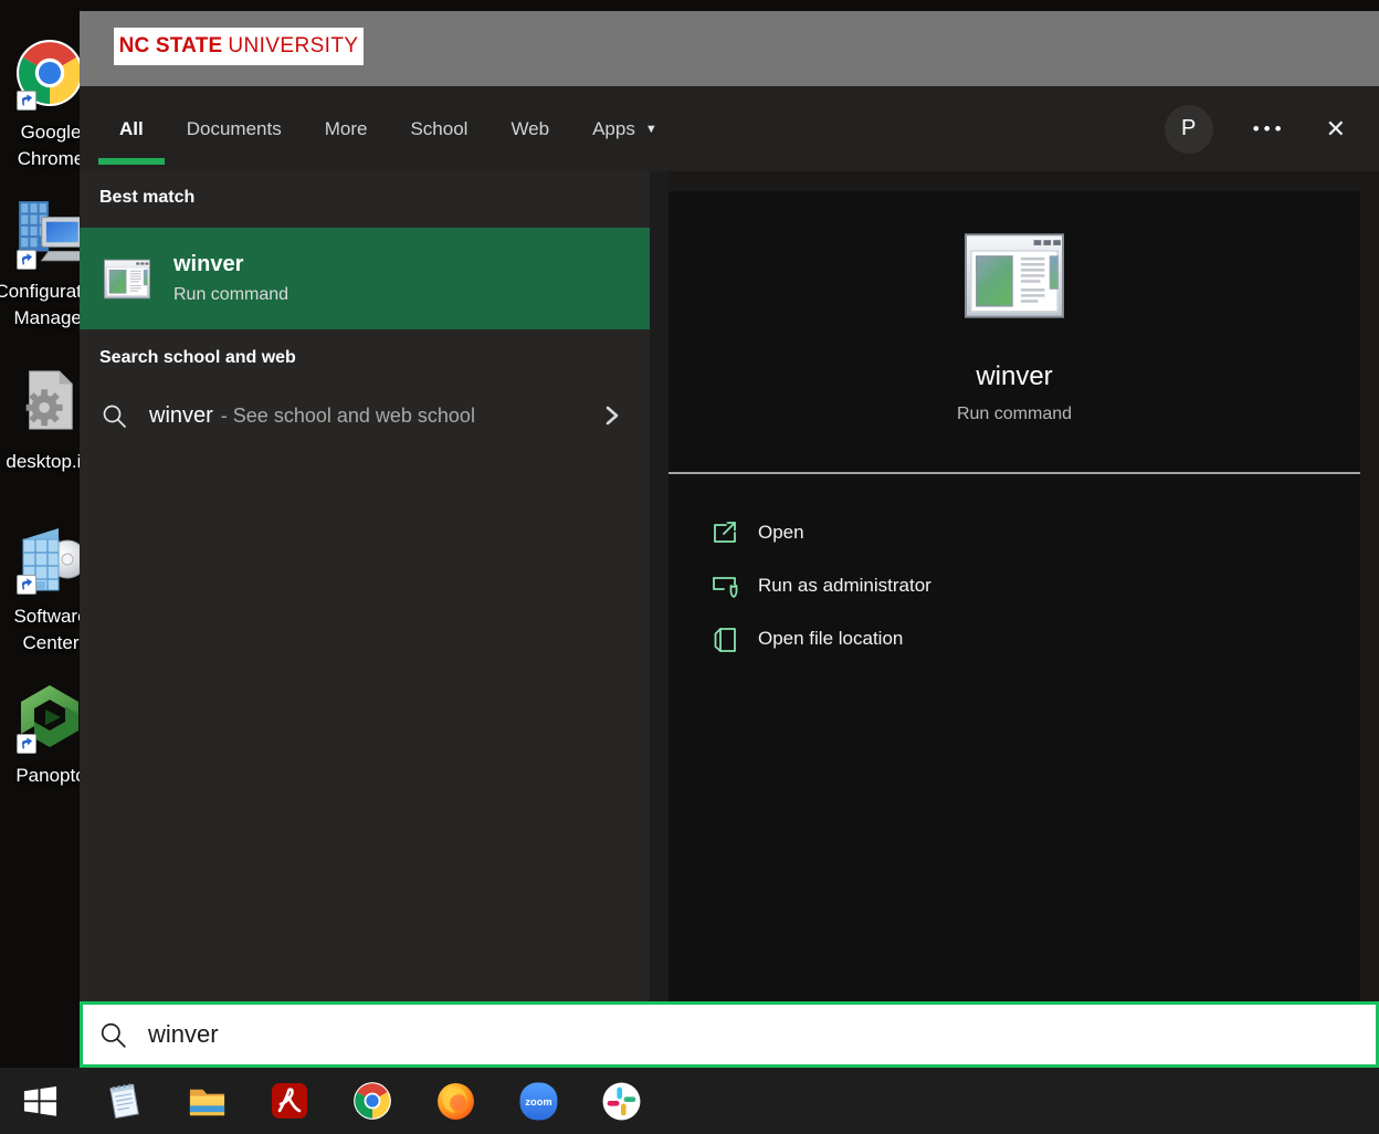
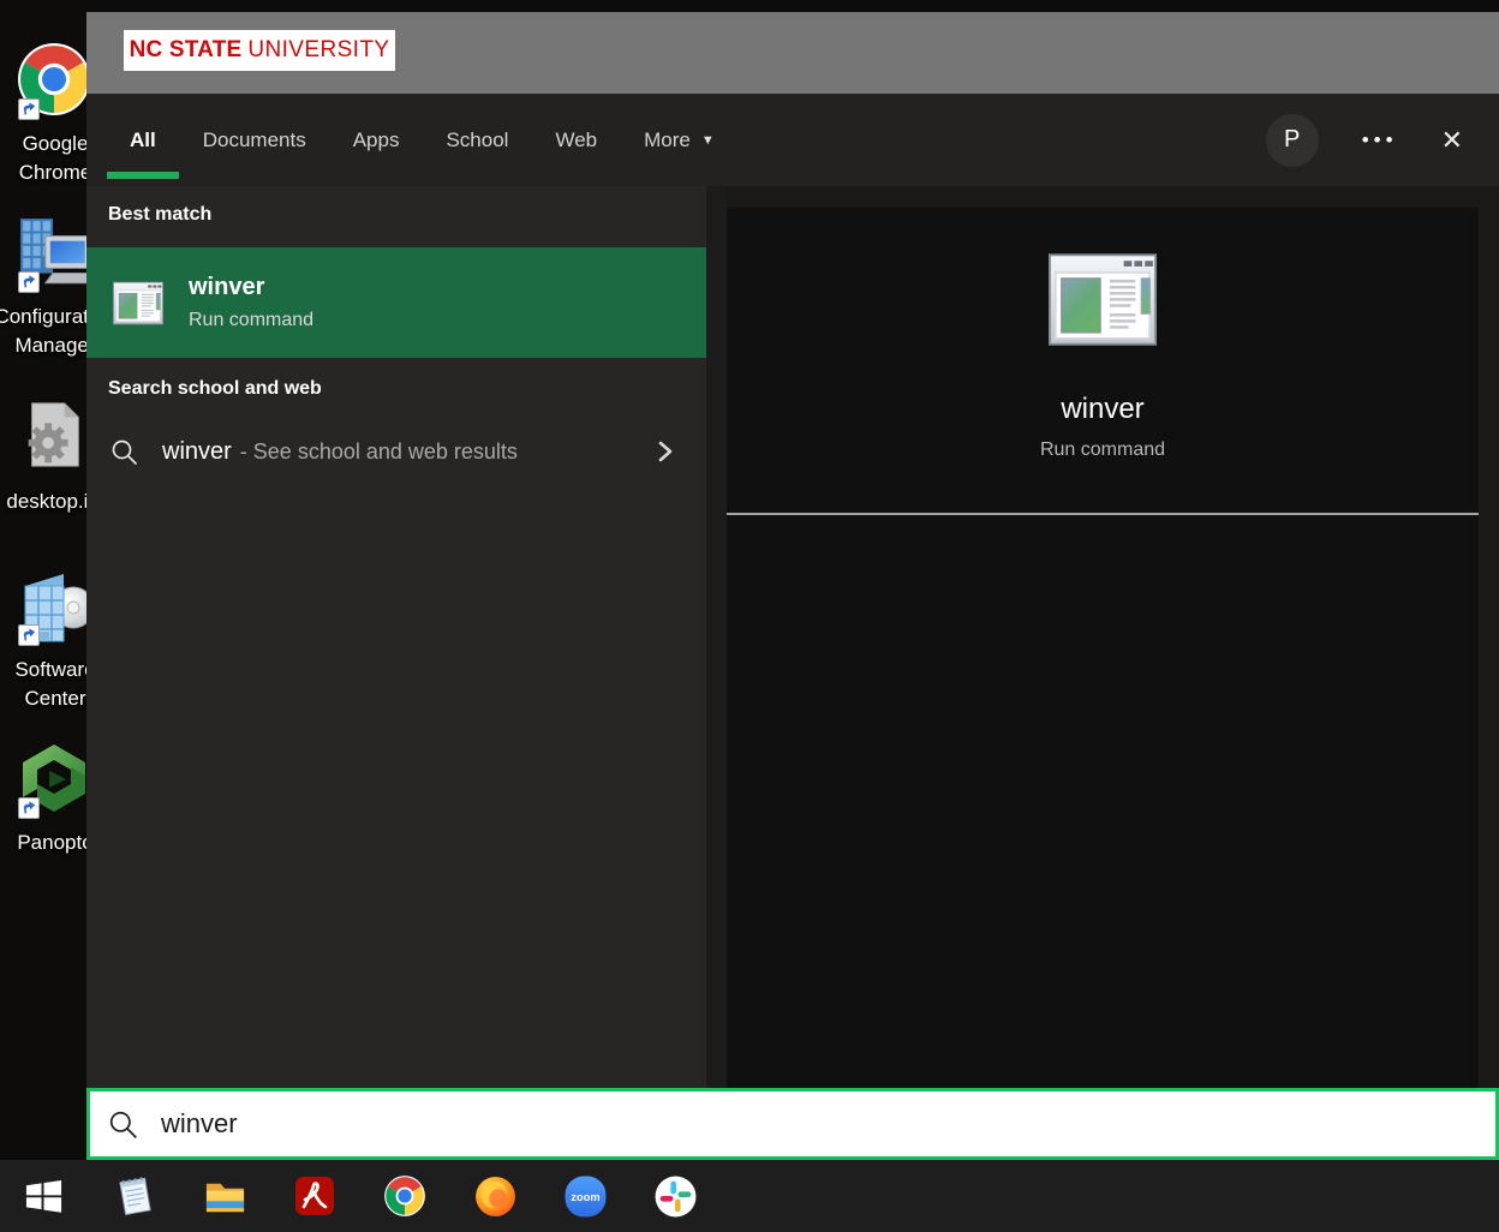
  Google
  Chrom
  Manage
  desktop.
  Softwar
  Center
  Panopt
  NC STATE
  UNIVERSITY
  All
  Documents
- More
+ Apps
  School
  Web
- Apps ▼
+ More ▼
  P
  •••
  ✕
  Best match
  winver
  Run command
  Search school and web
  winver
- - See school and web school
+ - See school and web results
  winver
  Run command
- Open
- Run as administrator
- Open file location
  winver
  zoom
